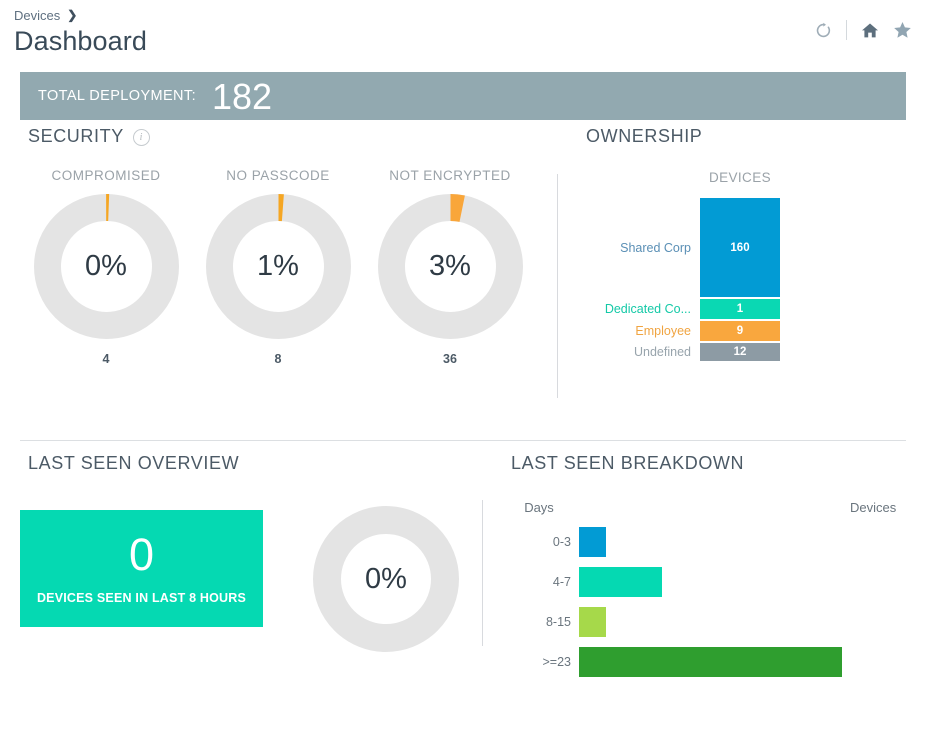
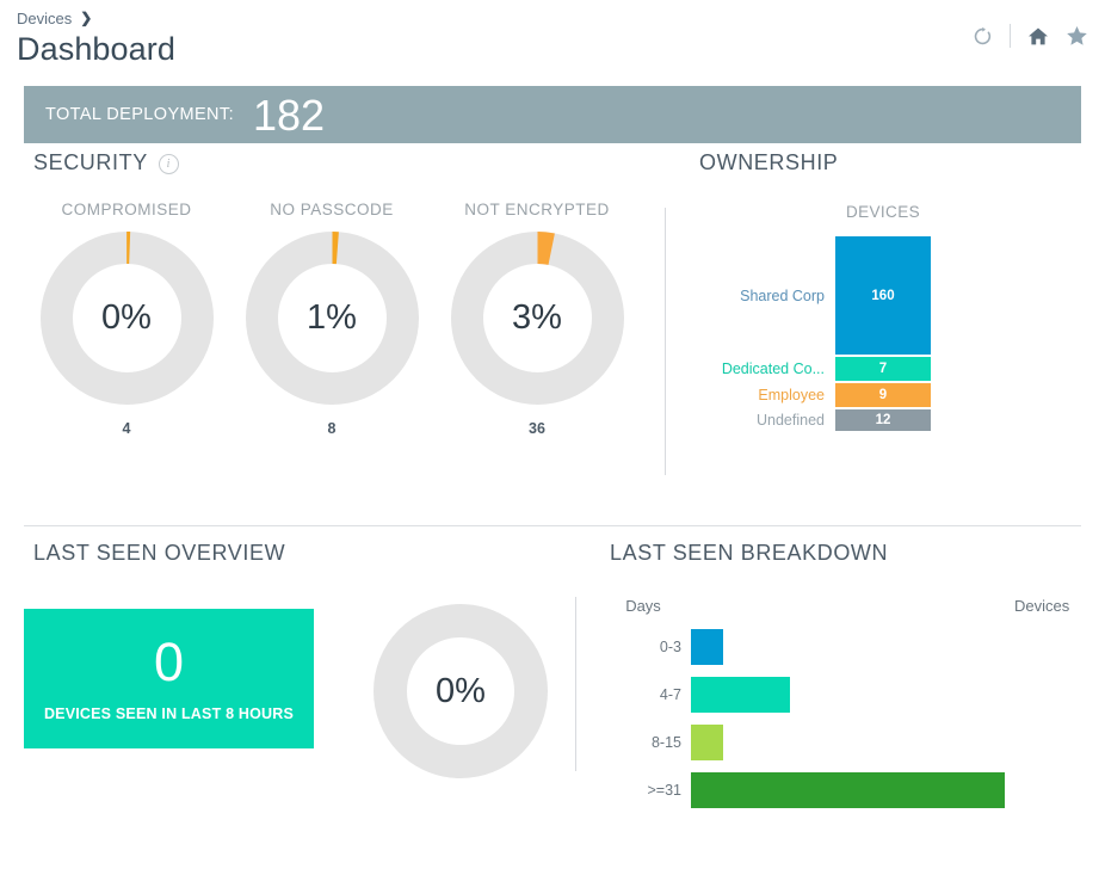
  Devices
  ❯
  Dashboard
  TOTAL DEPLOYMENT:
  182
  SECURITY
  i
  OWNERSHIP
  COMPROMISED
  0%
  4
  NO PASSCODE
  1%
  8
  NOT ENCRYPTED
  3%
  36
  DEVICES
  Shared Corp
  160
  Dedicated Co...
- 1
+ 7
  Employee
  9
  Undefined
  12
  LAST SEEN OVERVIEW
  LAST SEEN BREAKDOWN
  0
  DEVICES SEEN IN LAST 8 HOURS
  0%
  Days
  Devices
  0-3
  4-7
  8-15
- >=23
+ >=31
